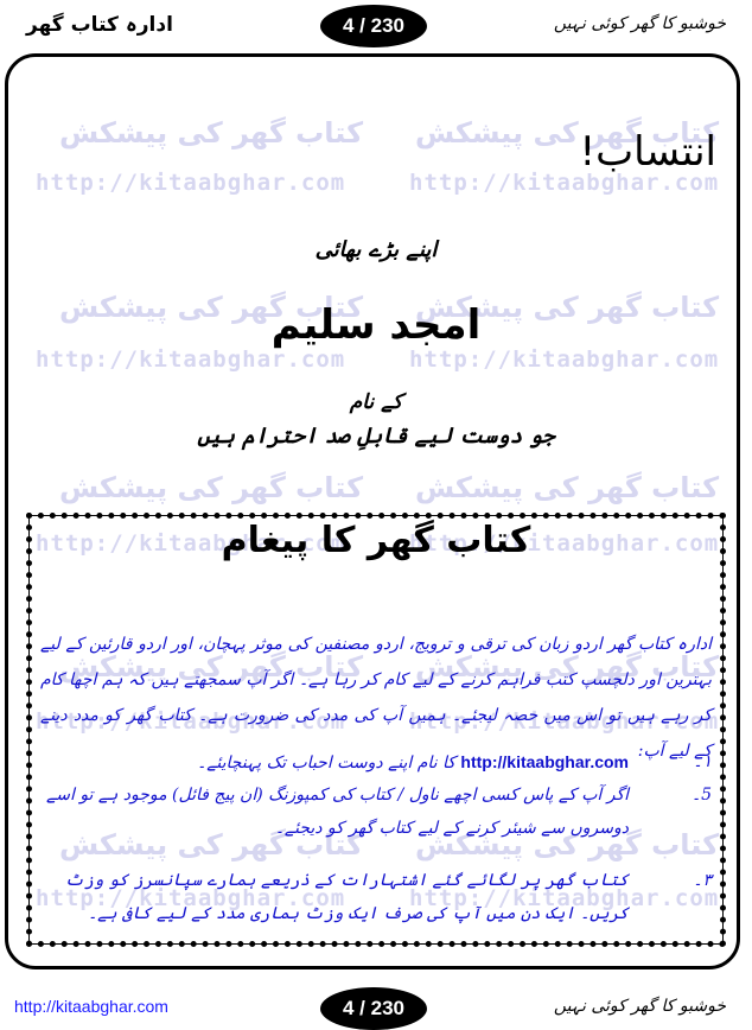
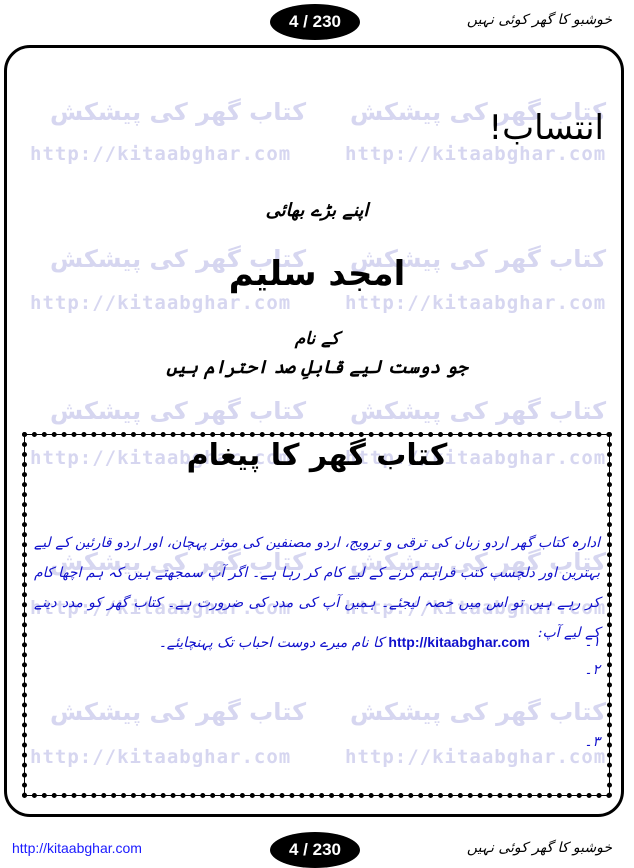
  کتاب گھر کی پیشکش
  کتاب گھر کی پیشکش
  http://kitaabghar.com
  http://kitaabghar.com
  کتاب گھر کی پیشکش
  کتاب گھر کی پیشکش
  http://kitaabghar.com
  http://kitaabghar.com
  کتاب گھر کی پیشکش
  کتاب گھر کی پیشکش
  http://kitaabghar.com
  http://kitaabghar.com
  کتاب گھر کی پیشکش
  کتاب گھر کی پیشکش
  http://kitaabghar.com
  http://kitaabghar.com
  کتاب گھر کی پیشکش
  کتاب گھر کی پیشکش
  http://kitaabghar.com
  http://kitaabghar.com
- ادارہ کتاب گھر
  4 / 230
  خوشبو کا گھر کوئی نہیں
  انتساب!
  اپنے بڑے بھائی
  امجد سلیم
  کے نام
  جو دوست لیے قابلِ صد احترام ہیں
  کتاب گھر کا پیغام
  ادارہ کتاب گھر اردو زبان کی ترقی و ترویج، اردو مصنفین کی موثر پہچان، اور اردو قارئین کے لیے بہترین اور دلچسپ کتب فراہم کرنے کے لیے کام کر رہا ہے۔ اگر آپ سمجھتے ہیں کہ ہم اچھا کام کر رہے ہیں تو اس میں حصہ لیجئے۔ ہمیں آپ کی مدد کی ضرورت ہے۔ کتاب گھر کو مدد دینے کے لیے آپ:
  ۱۔
- http://kitaabghar.com کا نام اپنے دوست احباب تک پہنچایئے۔
+ http://kitaabghar.com کا نام میرے دوست احباب تک پہنچایئے۔
- 5۔
+ ۲۔
- اگر آپ کے پاس کسی اچھے ناول / کتاب کی کمپوزنگ (ان پیج فائل) موجود ہے تو اسے دوسروں سے شیئر کرنے کے لیے کتاب گھر کو دیجئے۔
  ۳۔
- کتاب گھر پر لگائے گئے اشتہارات کے ذریعے ہمارے سپانسرز کو وزٹ کریں۔ ایک دن میں آپ کی صرف ایک وزٹ ہماری مدد کے لیے کافی ہے۔
  http://kitaabghar.com
  4 / 230
  خوشبو کا گھر کوئی نہیں
